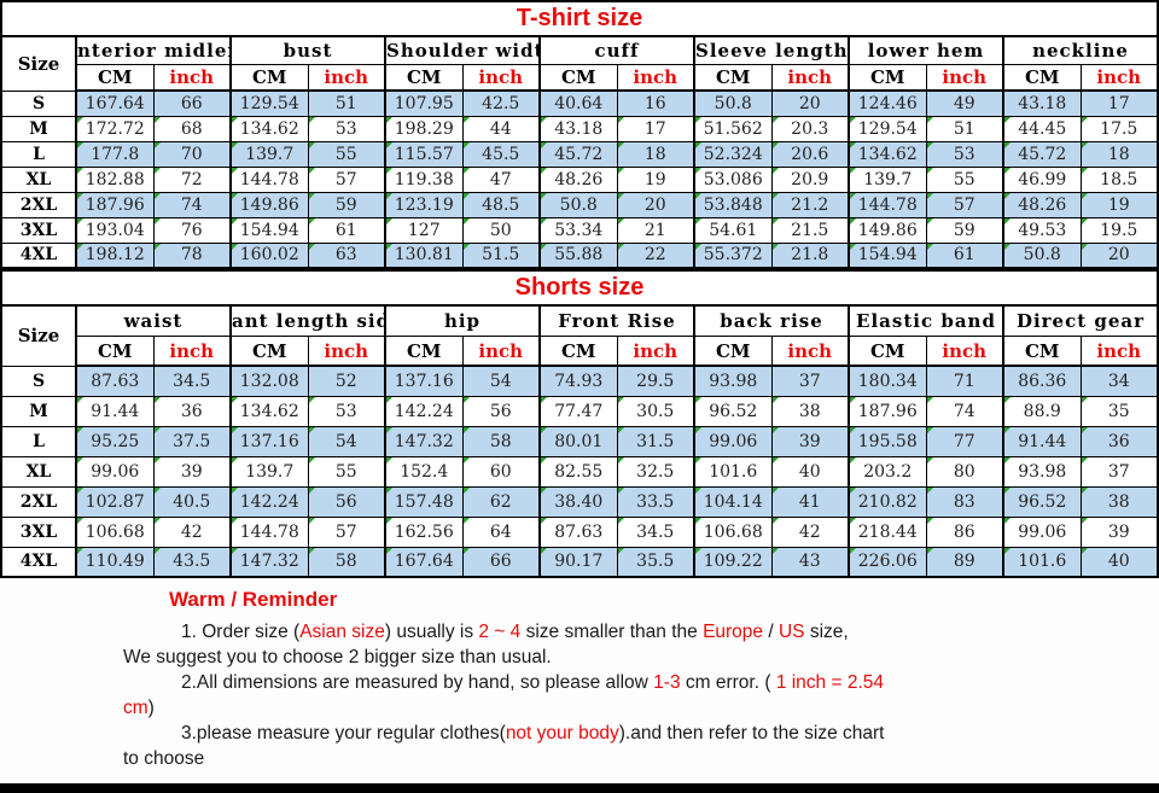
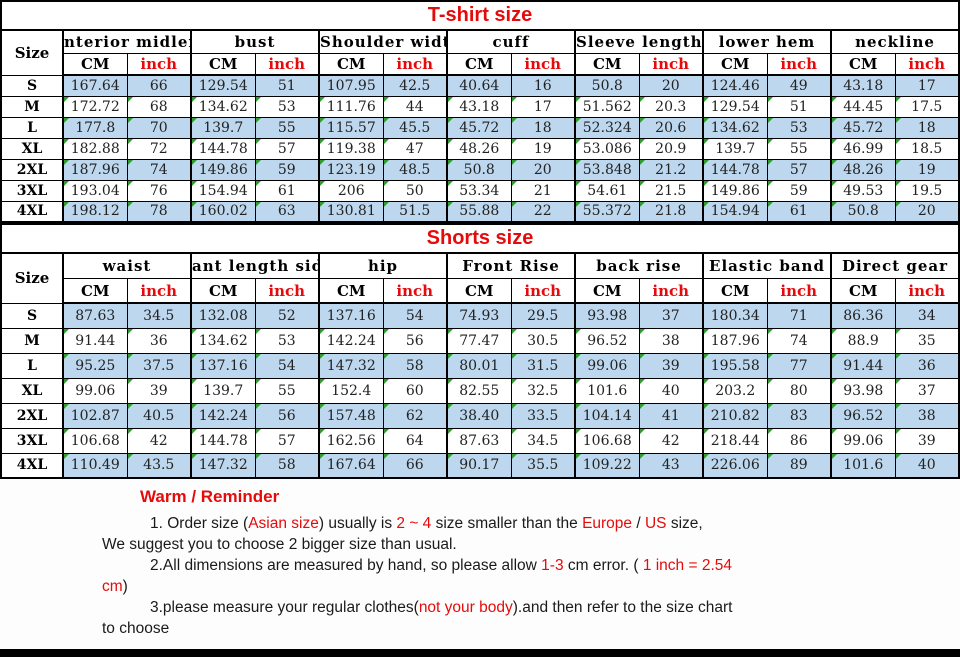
  T-shirt size
  Size	nterior midle	bust	Shoulder widt	cuff	Sleeve length	lower hem	neckline
  CM	inch	CM	inch	CM	inch	CM	inch	CM	inch	CM	inch	CM	inch
  S	167.64	66	129.54	51	107.95	42.5	40.64	16	50.8	20	124.46	49	43.18	17
- M	172.72	68	134.62	53	198.29	44	43.18	17	51.562	20.3	129.54	51	44.45	17.5
+ M	172.72	68	134.62	53	111.76	44	43.18	17	51.562	20.3	129.54	51	44.45	17.5
  L	177.8	70	139.7	55	115.57	45.5	45.72	18	52.324	20.6	134.62	53	45.72	18
  XL	182.88	72	144.78	57	119.38	47	48.26	19	53.086	20.9	139.7	55	46.99	18.5
  2XL	187.96	74	149.86	59	123.19	48.5	50.8	20	53.848	21.2	144.78	57	48.26	19
- 3XL	193.04	76	154.94	61	127	50	53.34	21	54.61	21.5	149.86	59	49.53	19.5
+ 3XL	193.04	76	154.94	61	206	50	53.34	21	54.61	21.5	149.86	59	49.53	19.5
  4XL	198.12	78	160.02	63	130.81	51.5	55.88	22	55.372	21.8	154.94	61	50.8	20
  Shorts size
  Size	waist	ant length sid	hip	Front Rise	back rise	Elastic band	Direct gear
  CM	inch	CM	inch	CM	inch	CM	inch	CM	inch	CM	inch	CM	inch
  S	87.63	34.5	132.08	52	137.16	54	74.93	29.5	93.98	37	180.34	71	86.36	34
  M	91.44	36	134.62	53	142.24	56	77.47	30.5	96.52	38	187.96	74	88.9	35
  L	95.25	37.5	137.16	54	147.32	58	80.01	31.5	99.06	39	195.58	77	91.44	36
  XL	99.06	39	139.7	55	152.4	60	82.55	32.5	101.6	40	203.2	80	93.98	37
  2XL	102.87	40.5	142.24	56	157.48	62	38.40	33.5	104.14	41	210.82	83	96.52	38
  3XL	106.68	42	144.78	57	162.56	64	87.63	34.5	106.68	42	218.44	86	99.06	39
  4XL	110.49	43.5	147.32	58	167.64	66	90.17	35.5	109.22	43	226.06	89	101.6	40
  Warm / Reminder
  1. Order size (Asian size) usually is 2 ~ 4 size smaller than the Europe / US size,
  We suggest you to choose 2 bigger size than usual.
  2.All dimensions are measured by hand, so please allow 1-3 cm error. ( 1 inch = 2.54
  cm)
  3.please measure your regular clothes(not your body).and then refer to the size chart
  to choose
